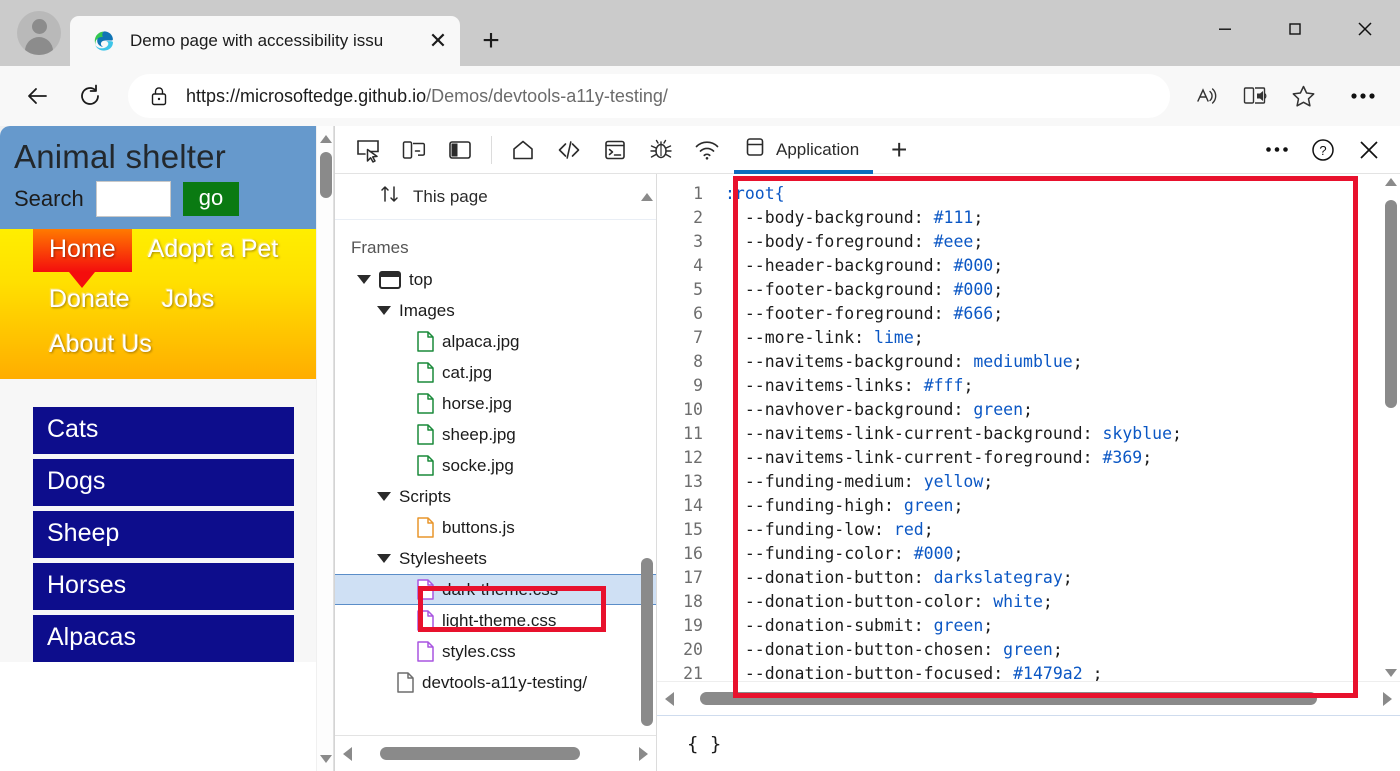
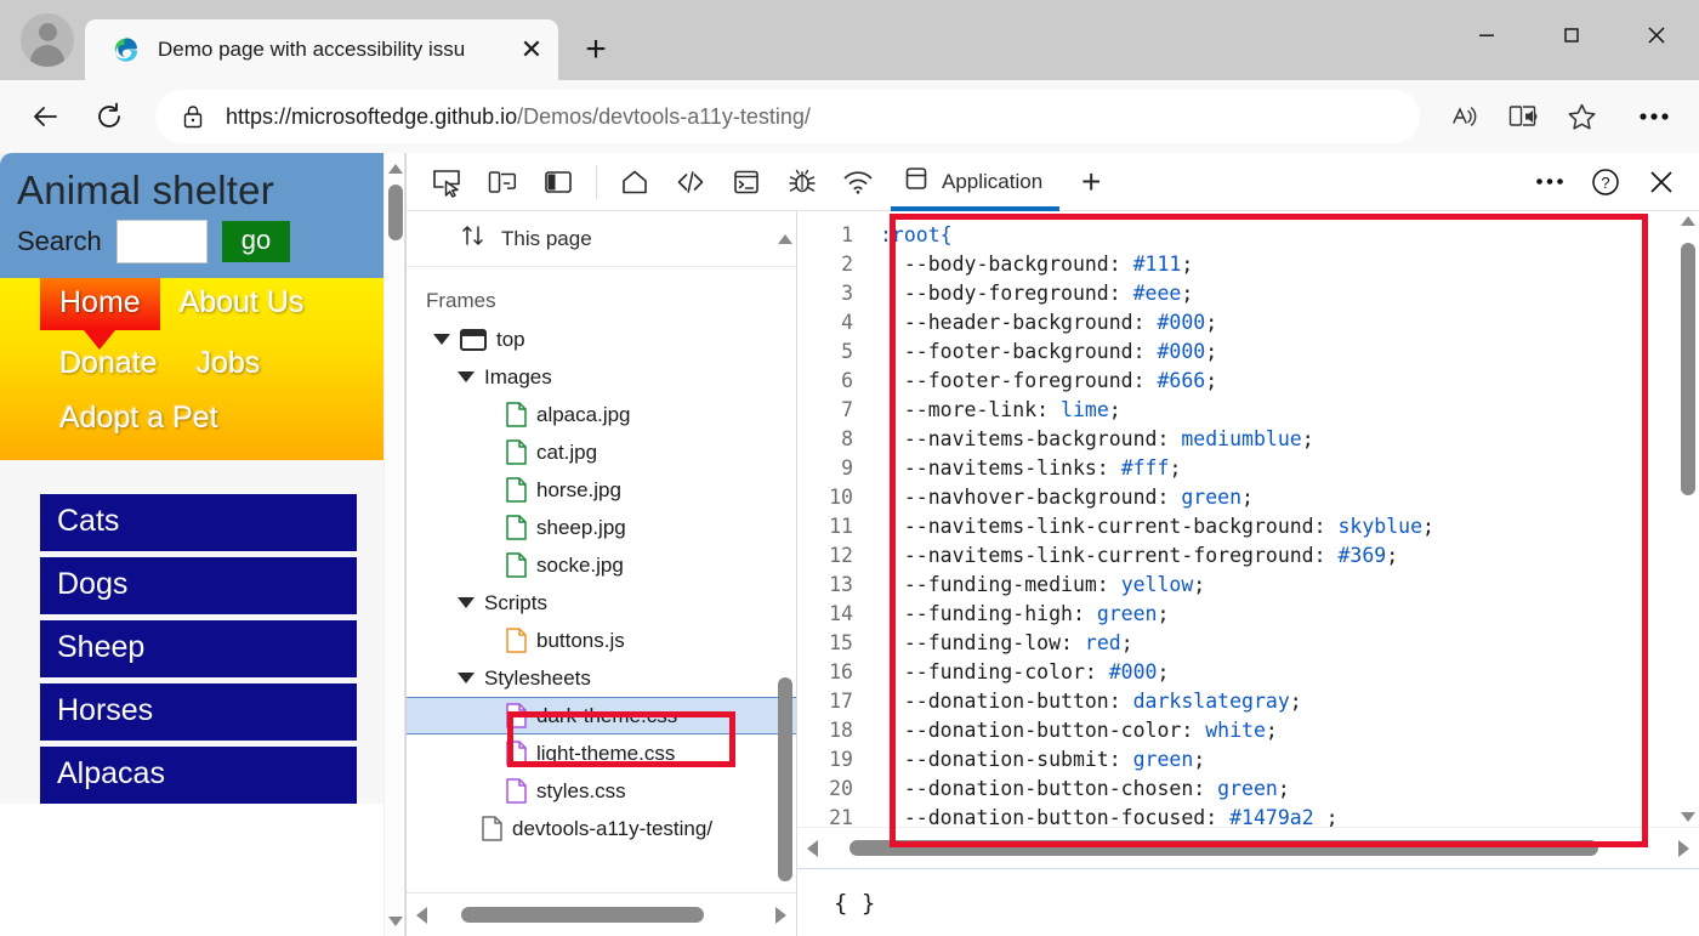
  Demo page with accessibility issu
  ✕
  +
  https://microsoftedge.github.io/Demos/devtools-a11y-testing/
  Animal shelter
  Search
  go
  Home
- Adopt a Pet
+ About Us
  Donate
  Jobs
- About Us
+ Adopt a Pet
  Cats
  Dogs
  Sheep
  Horses
  Alpacas
  Application
  +
  ?
  This page
  Frames
  top
  Images
  alpaca.jpg
  cat.jpg
  horse.jpg
  sheep.jpg
  socke.jpg
  Scripts
  buttons.js
  Stylesheets
  dark-theme.css
  light-theme.css
  styles.css
  devtools-a11y-testing/
  1
  2
  3
  4
  5
  6
  7
  8
  9
  10
  11
  12
  13
  14
  15
  16
  17
  18
  19
  20
  21
  :root{
  --body-background: #111;
  --body-foreground: #eee;
  --header-background: #000;
  --footer-background: #000;
  --footer-foreground: #666;
  --more-link: lime;
  --navitems-background: mediumblue;
  --navitems-links: #fff;
  --navhover-background: green;
  --navitems-link-current-background: skyblue;
  --navitems-link-current-foreground: #369;
  --funding-medium: yellow;
  --funding-high: green;
  --funding-low: red;
  --funding-color: #000;
  --donation-button: darkslategray;
  --donation-button-color: white;
  --donation-submit: green;
  --donation-button-chosen: green;
  --donation-button-focused: #1479a2 ;
  { }
